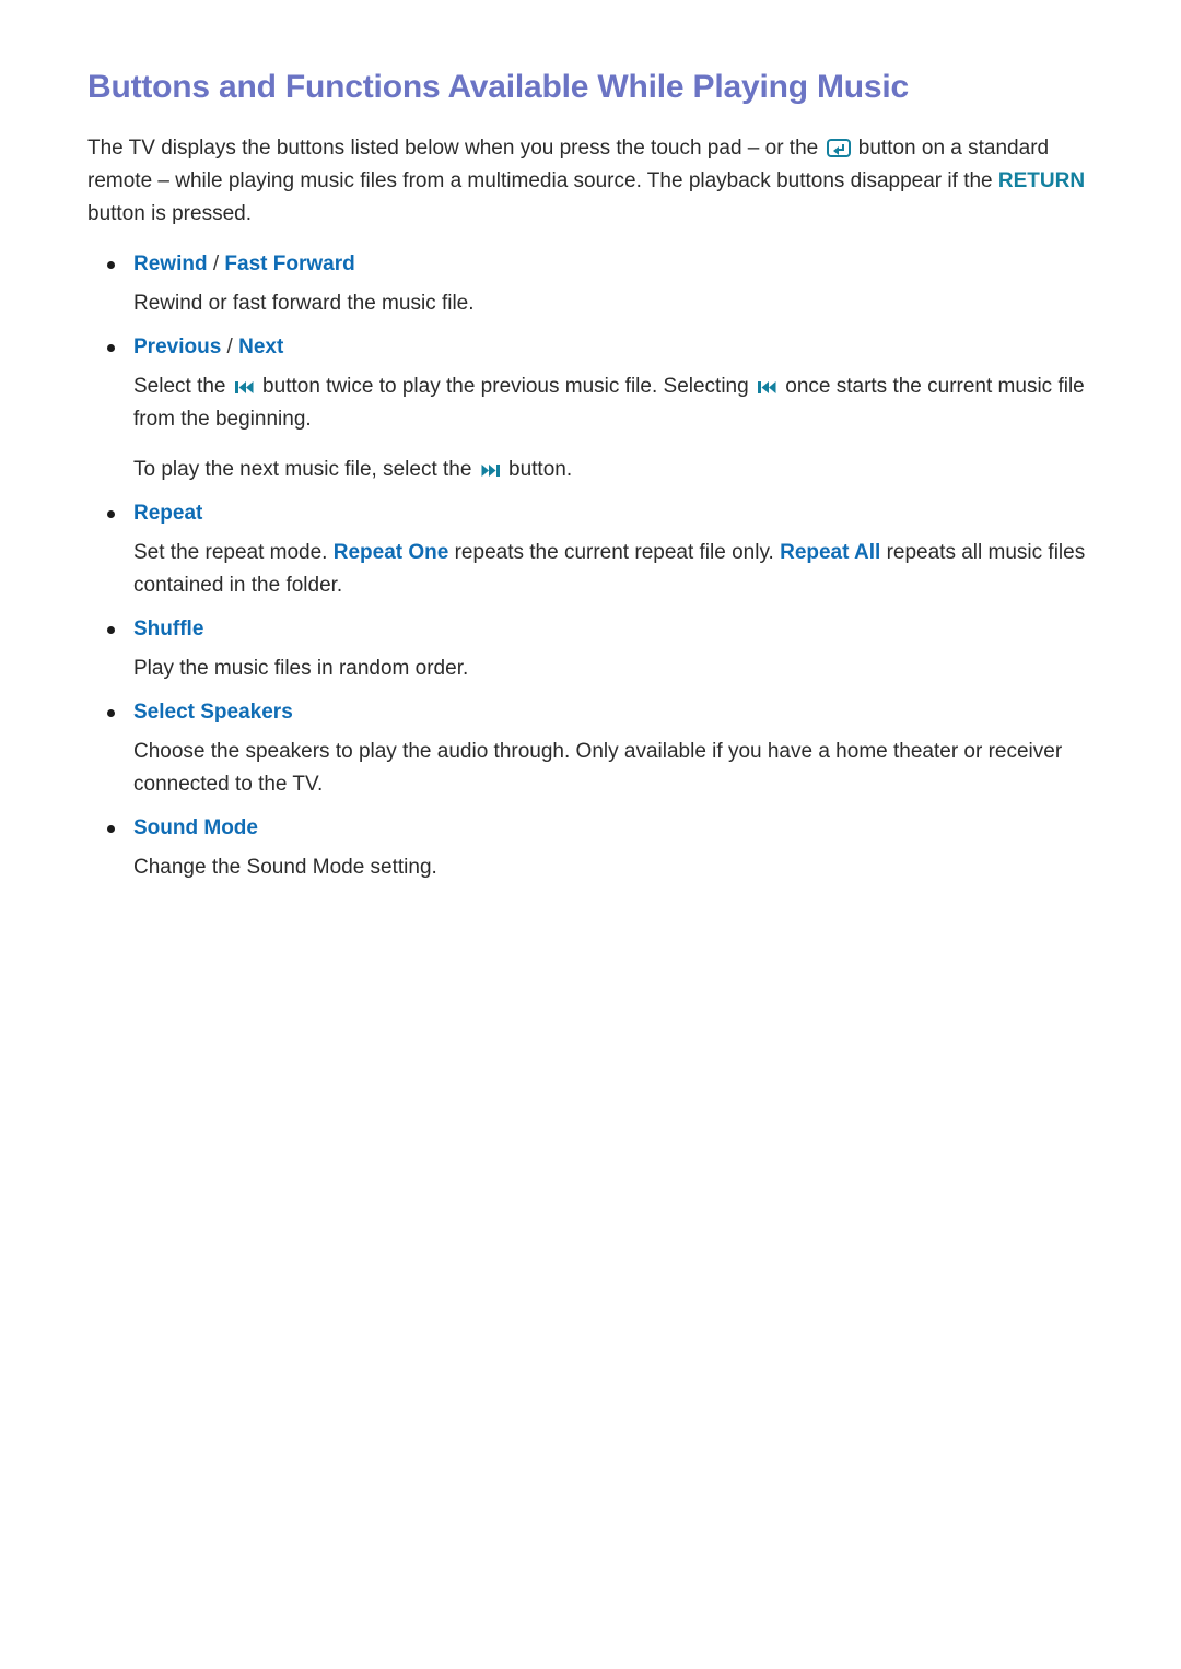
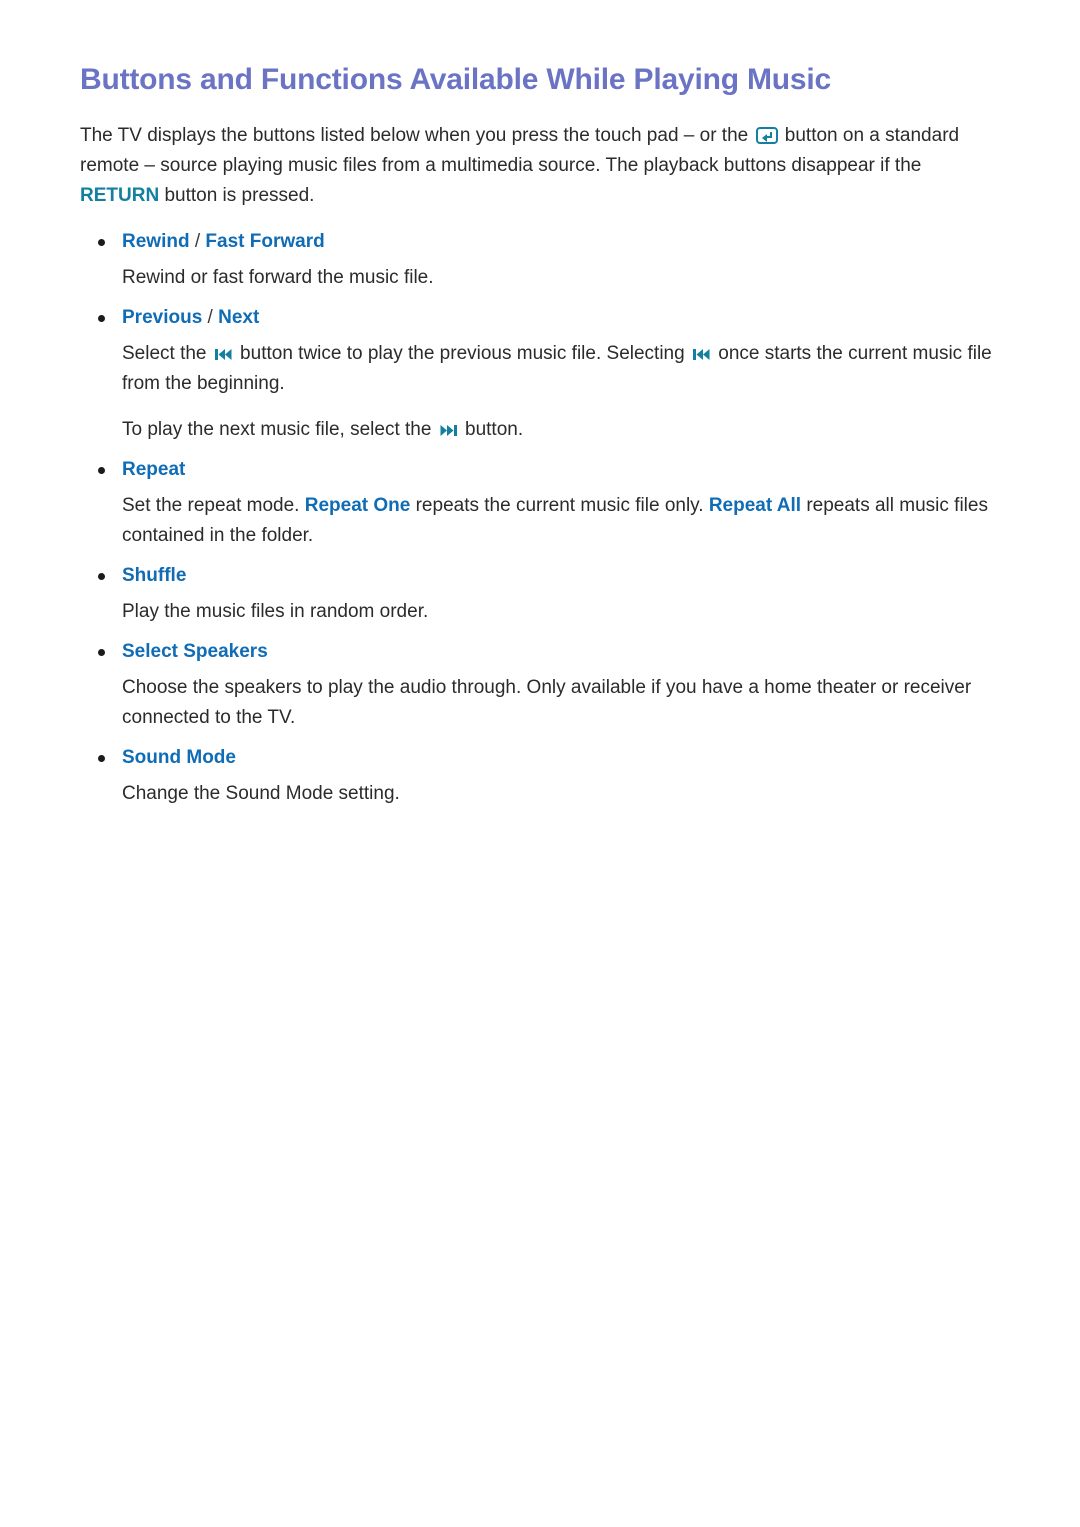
  Buttons and Functions Available While Playing Music
- The TV displays the buttons listed below when you press the touch pad – or the button on a standard remote – while playing music files from a multimedia source. The playback buttons disappear if the RETURN button is pressed.
+ The TV displays the buttons listed below when you press the touch pad – or the button on a standard remote – source playing music files from a multimedia source. The playback buttons disappear if the RETURN button is pressed.
  Rewind / Fast Forward
  Rewind or fast forward the music file.
  Previous / Next
  Select the button twice to play the previous music file. Selecting once starts the current music file from the beginning.
  To play the next music file, select the button.
  Repeat
- Set the repeat mode. Repeat One repeats the current repeat file only. Repeat All repeats all music files contained in the folder.
+ Set the repeat mode. Repeat One repeats the current music file only. Repeat All repeats all music files contained in the folder.
  Shuffle
  Play the music files in random order.
  Select Speakers
  Choose the speakers to play the audio through. Only available if you have a home theater or receiver connected to the TV.
  Sound Mode
  Change the Sound Mode setting.
